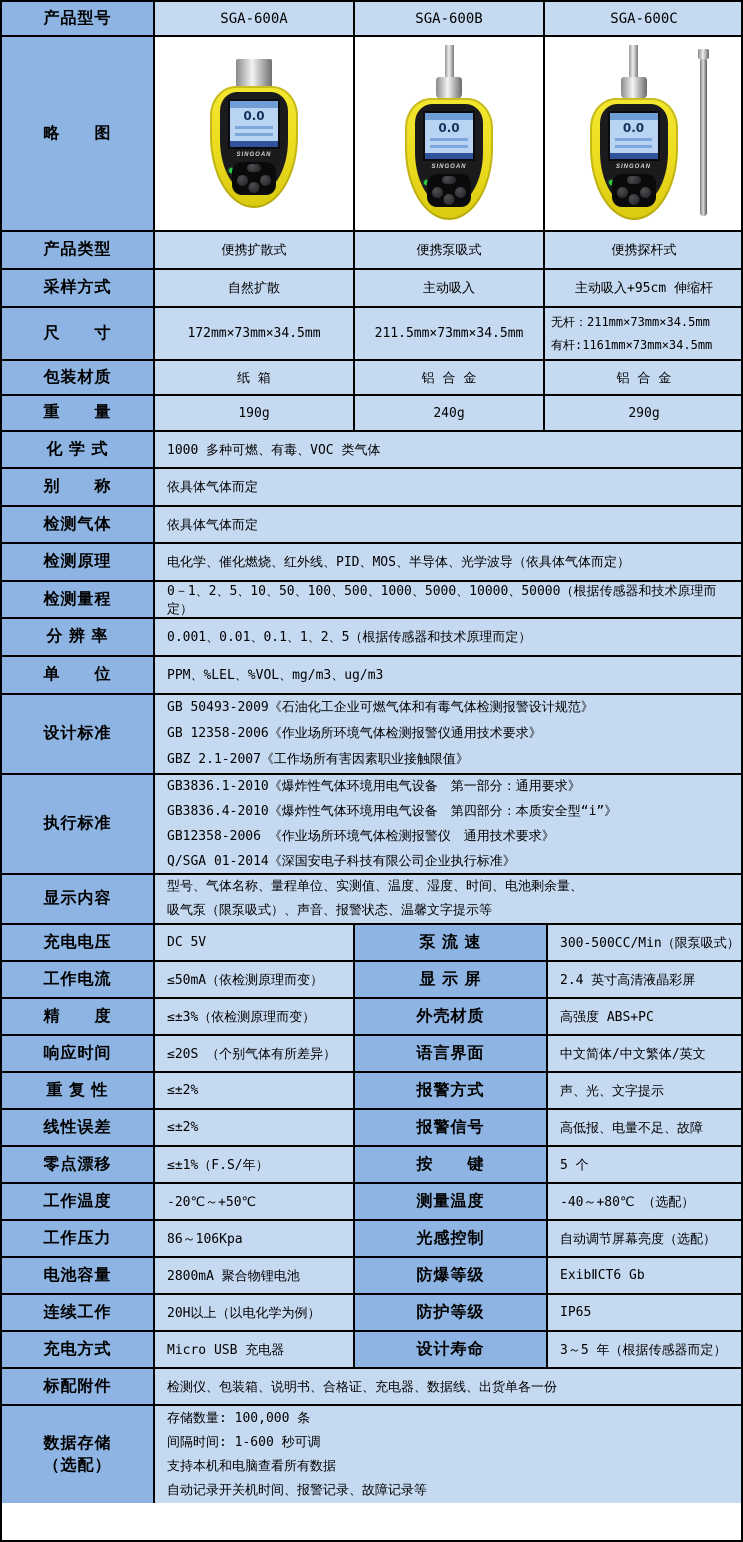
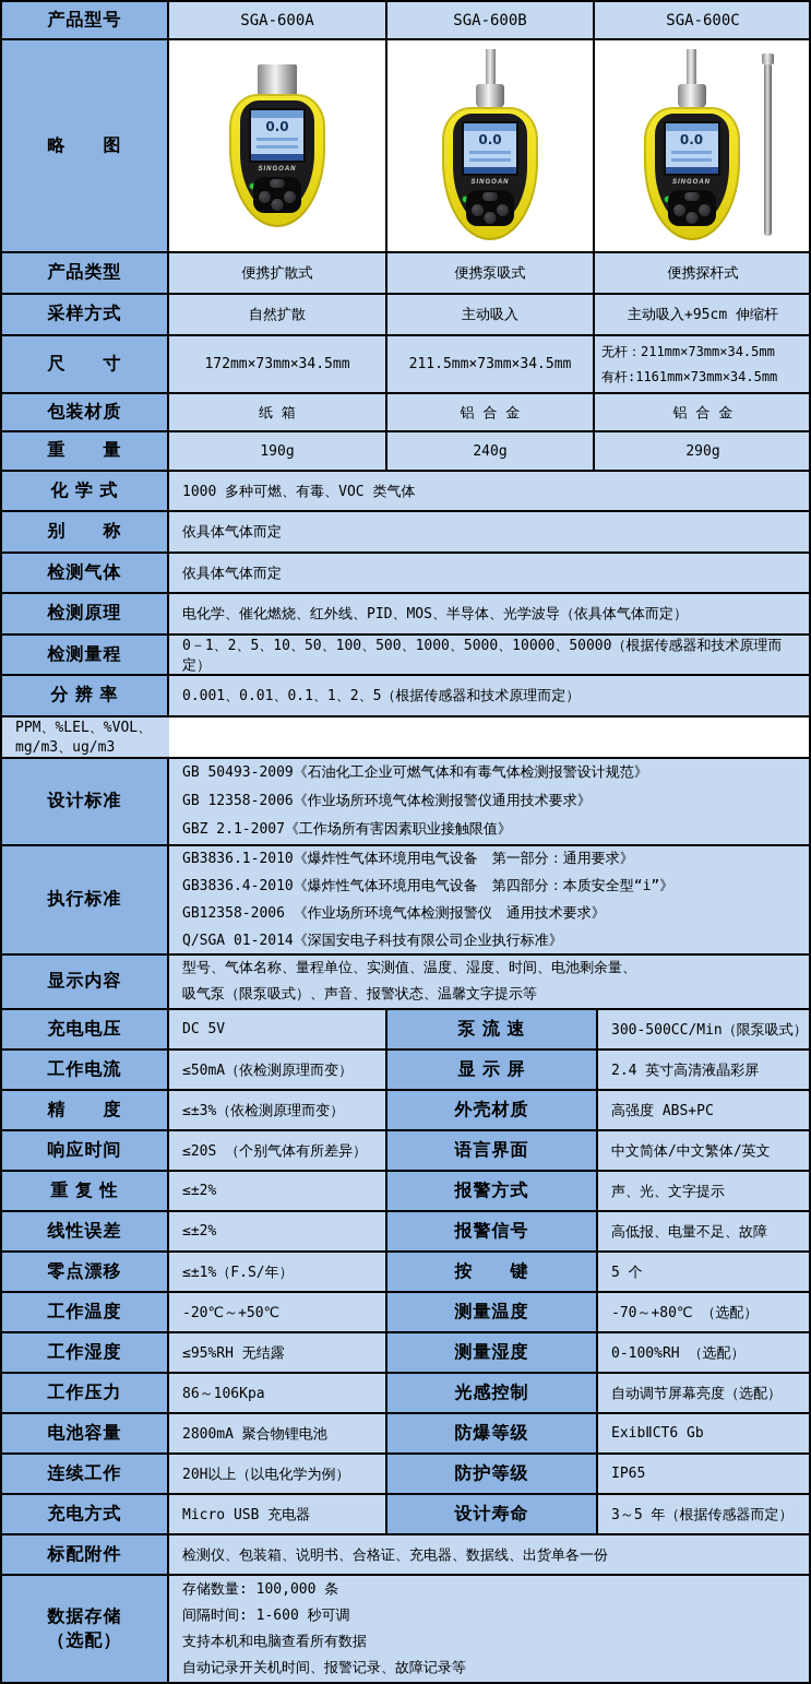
  产品型号
  SGA-600A
  SGA-600B
  SGA-600C
  略 图
  0.0
  0.0
  0.0
  产品类型
  便携扩散式
  便携泵吸式
  便携探杆式
  采样方式
  自然扩散
  主动吸入
  主动吸入+95cm 伸缩杆
  尺 寸
  172mm×73mm×34.5mm
  211.5mm×73mm×34.5mm
  无杆：211mm×73mm×34.5mm
  有杆:1161mm×73mm×34.5mm
  包装材质
  纸 箱
  铝 合 金
  铝 合 金
  重 量
  190g
  240g
  290g
  化 学 式
  1000 多种可燃、有毒、VOC 类气体
  别 称
  依具体气体而定
  检测气体
  依具体气体而定
  检测原理
  电化学、催化燃烧、红外线、PID、MOS、半导体、光学波导（依具体气体而定）
  检测量程
  0－1、2、5、10、50、100、500、1000、5000、10000、50000（根据传感器和技术原理而定）
  分 辨 率
  0.001、0.01、0.1、1、2、5（根据传感器和技术原理而定）
- 单 位
  PPM、%LEL、%VOL、mg/m3、ug/m3
  设计标准
  GB 50493-2009《石油化工企业可燃气体和有毒气体检测报警设计规范》
  GB 12358-2006《作业场所环境气体检测报警仪通用技术要求》
  GBZ 2.1-2007《工作场所有害因素职业接触限值》
  执行标准
  GB3836.1-2010《爆炸性气体环境用电气设备 第一部分：通用要求》
  GB3836.4-2010《爆炸性气体环境用电气设备 第四部分：本质安全型“i”》
  GB12358-2006 《作业场所环境气体检测报警仪 通用技术要求》
  Q/SGA 01-2014《深国安电子科技有限公司企业执行标准》
  显示内容
  型号、气体名称、量程单位、实测值、温度、湿度、时间、电池剩余量、
  吸气泵（限泵吸式）、声音、报警状态、温馨文字提示等
  充电电压
  DC 5V
  泵 流 速
  300-500CC/Min（限泵吸式）
  工作电流
  ≤50mA（依检测原理而变）
  显 示 屏
  2.4 英寸高清液晶彩屏
  精 度
  ≤±3%（依检测原理而变）
  外壳材质
  高强度 ABS+PC
  响应时间
  ≤20S （个别气体有所差异）
  语言界面
  中文简体/中文繁体/英文
  重 复 性
  ≤±2%
  报警方式
  声、光、文字提示
  线性误差
  ≤±2%
  报警信号
  高低报、电量不足、故障
  零点漂移
  ≤±1%（F.S/年）
  按 键
  5 个
  工作温度
  -20℃～+50℃
  测量温度
- -40～+80℃ （选配）
+ -70～+80℃ （选配）
+ 工作湿度
+ ≤95%RH 无结露
+ 测量湿度
+ 0-100%RH （选配）
  工作压力
  86～106Kpa
  光感控制
  自动调节屏幕亮度（选配）
  电池容量
  2800mA 聚合物锂电池
  防爆等级
  ExibⅡCT6 Gb
  连续工作
  20H以上（以电化学为例）
  防护等级
  IP65
  充电方式
  Micro USB 充电器
  设计寿命
  3～5 年（根据传感器而定）
  标配附件
  检测仪、包装箱、说明书、合格证、充电器、数据线、出货单各一份
  数据存储
  （选配）
  存储数量: 100,000 条
  间隔时间: 1-600 秒可调
  支持本机和电脑查看所有数据
  自动记录开关机时间、报警记录、故障记录等
